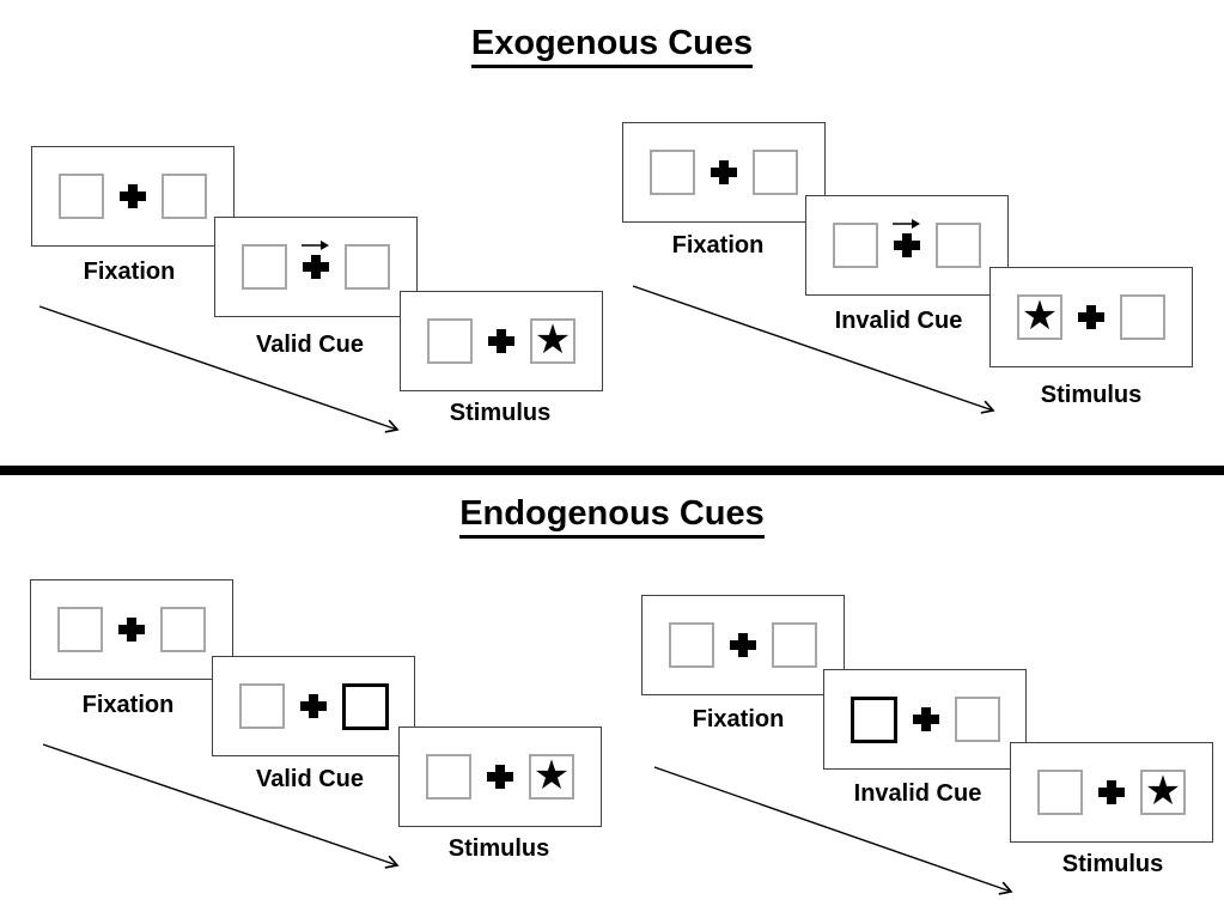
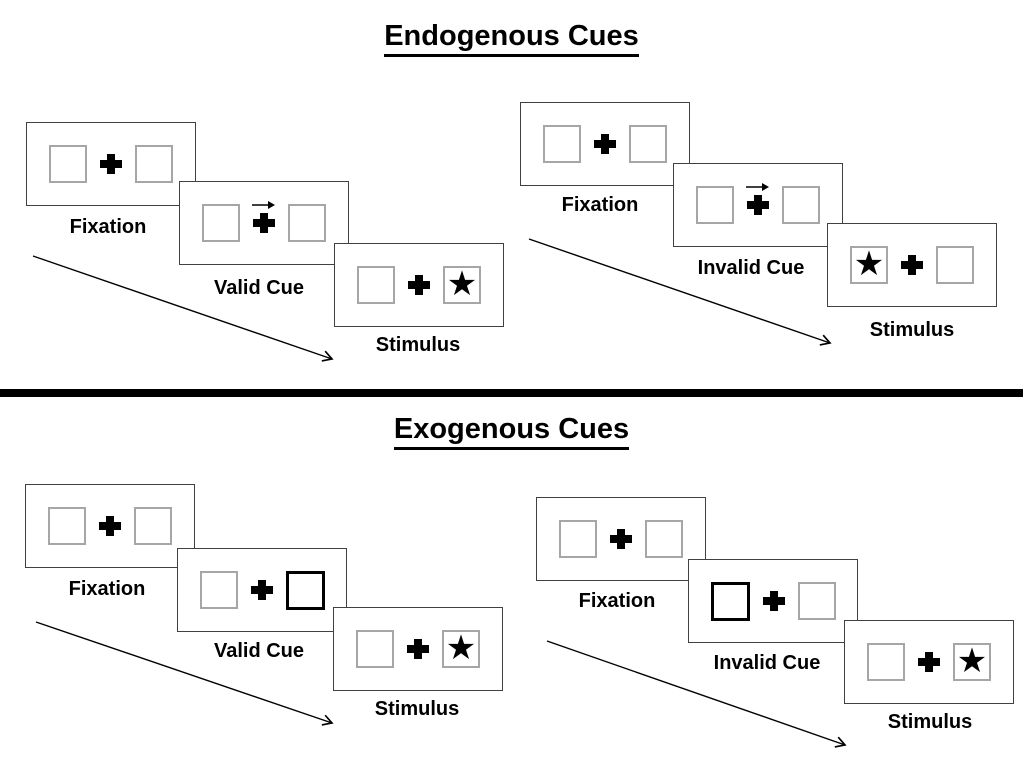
- Exogenous Cues
+ Endogenous Cues
  Fixation
  Valid Cue
  ★
  Stimulus
  Fixation
  Invalid Cue
  ★
  Stimulus
- Endogenous Cues
+ Exogenous Cues
  Fixation
  Valid Cue
  ★
  Stimulus
  Fixation
  Invalid Cue
  ★
  Stimulus
